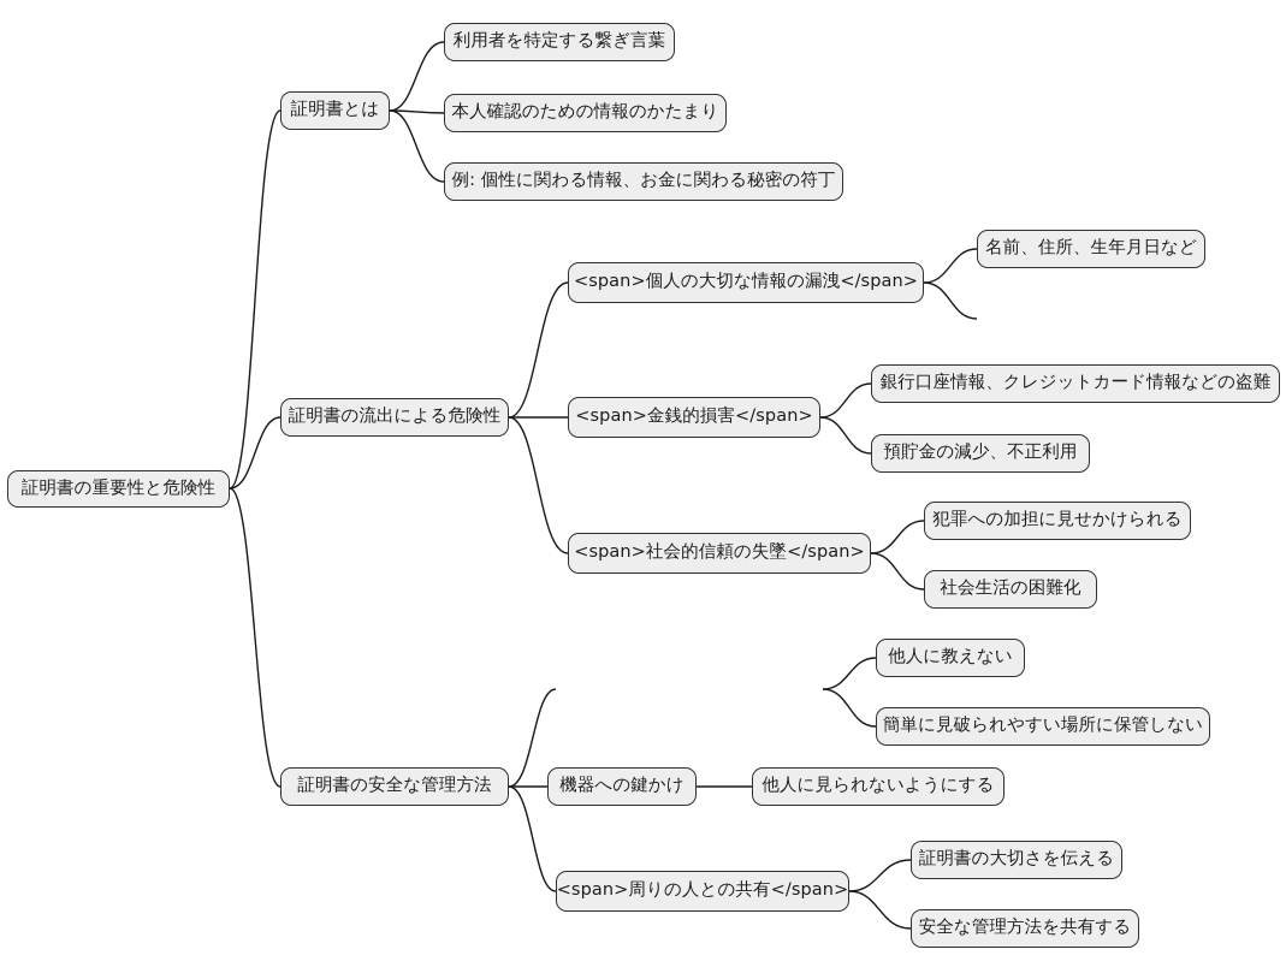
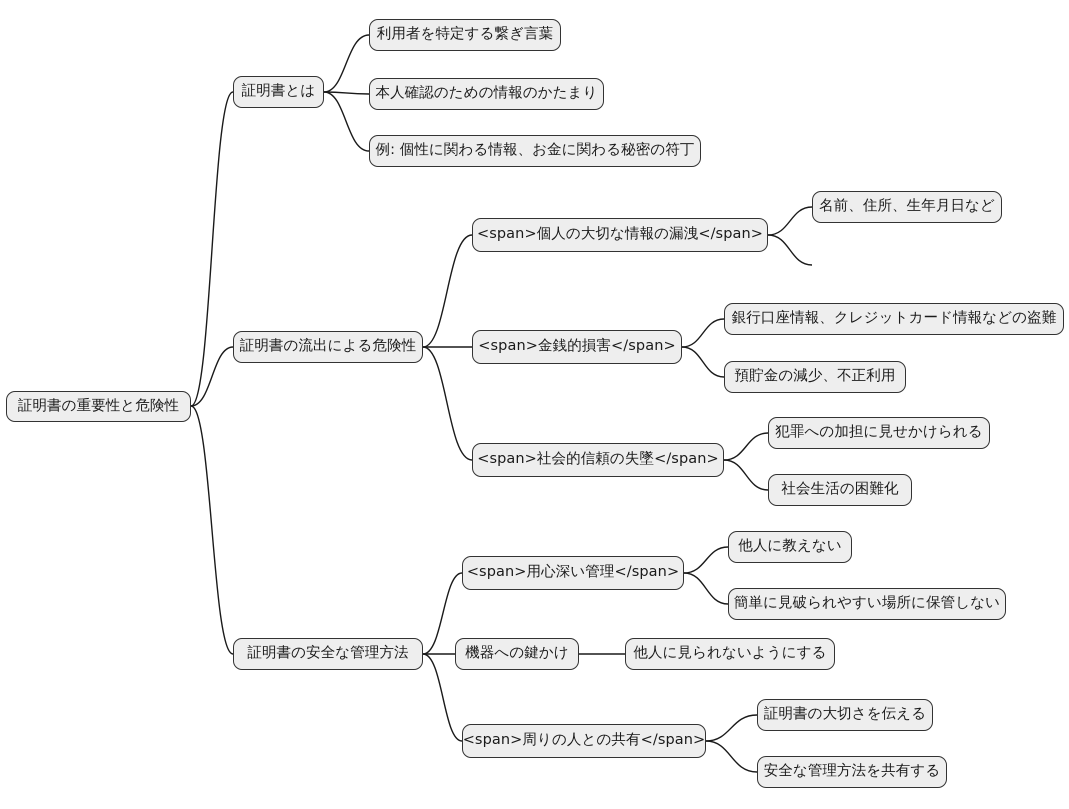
  証明書の重要性と危険性
  証明書とは
  利用者を特定する繋ぎ言葉
  本人確認のための情報のかたまり
  例: 個性に関わる情報、お金に関わる秘密の符丁
  証明書の流出による危険性
  <span>個人の大切な情報の漏洩</span>
  名前、住所、生年月日など
  <span>金銭的損害</span>
  銀行口座情報、クレジットカード情報などの盗難
  預貯金の減少、不正利用
  <span>社会的信頼の失墜</span>
  犯罪への加担に見せかけられる
  社会生活の困難化
  証明書の安全な管理方法
+ <span>用心深い管理</span>
  他人に教えない
  簡単に見破られやすい場所に保管しない
  機器への鍵かけ
  他人に見られないようにする
  <span>周りの人との共有</span>
  証明書の大切さを伝える
  安全な管理方法を共有する
